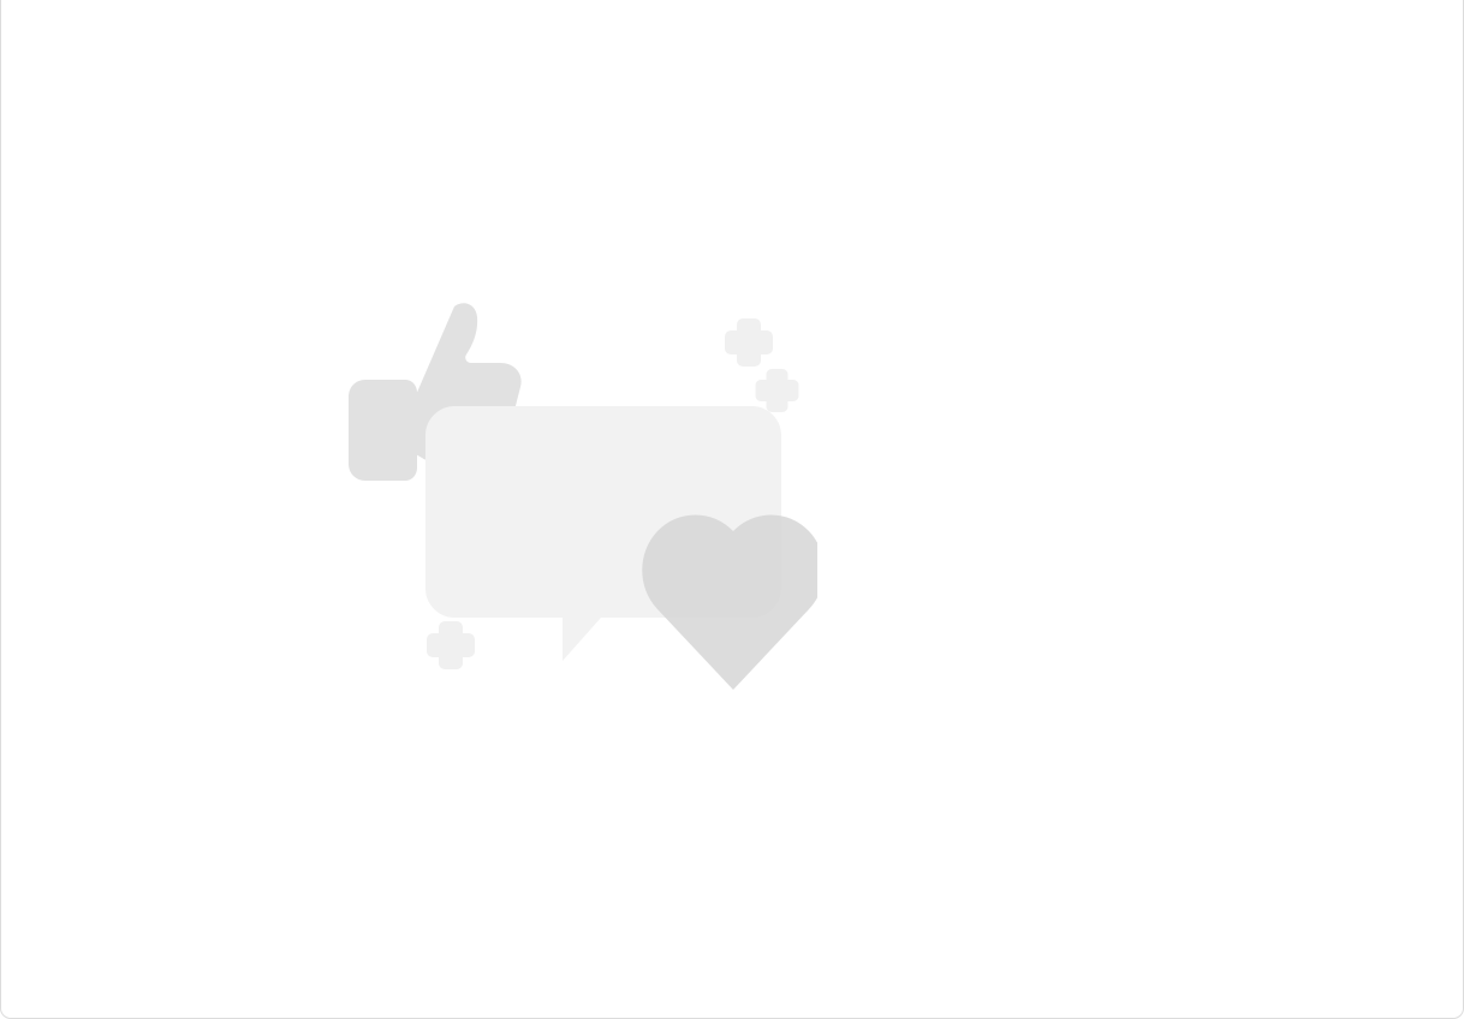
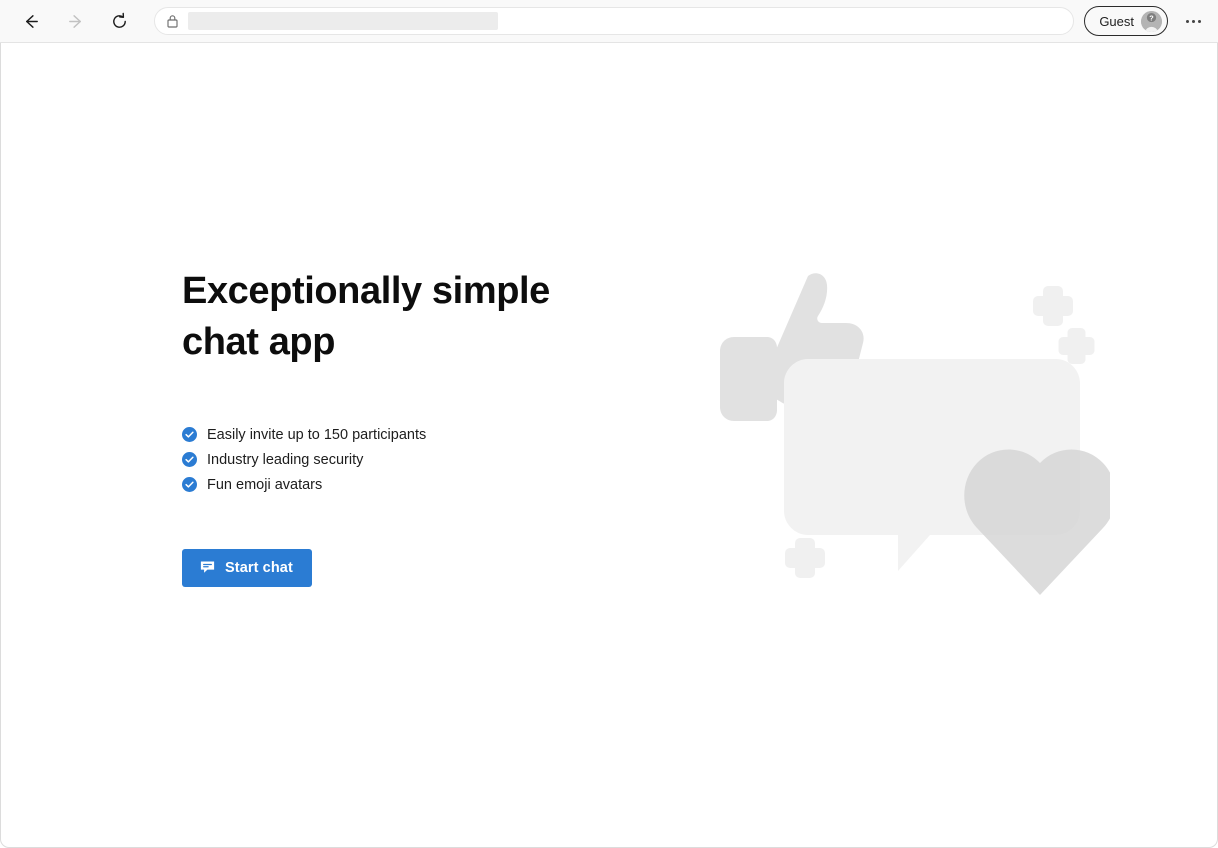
+ Guest
+ ?
+ Exceptionally simple
+ chat app
+ Easily invite up to 150 participants
+ Industry leading security
+ Fun emoji avatars
+ Start chat
